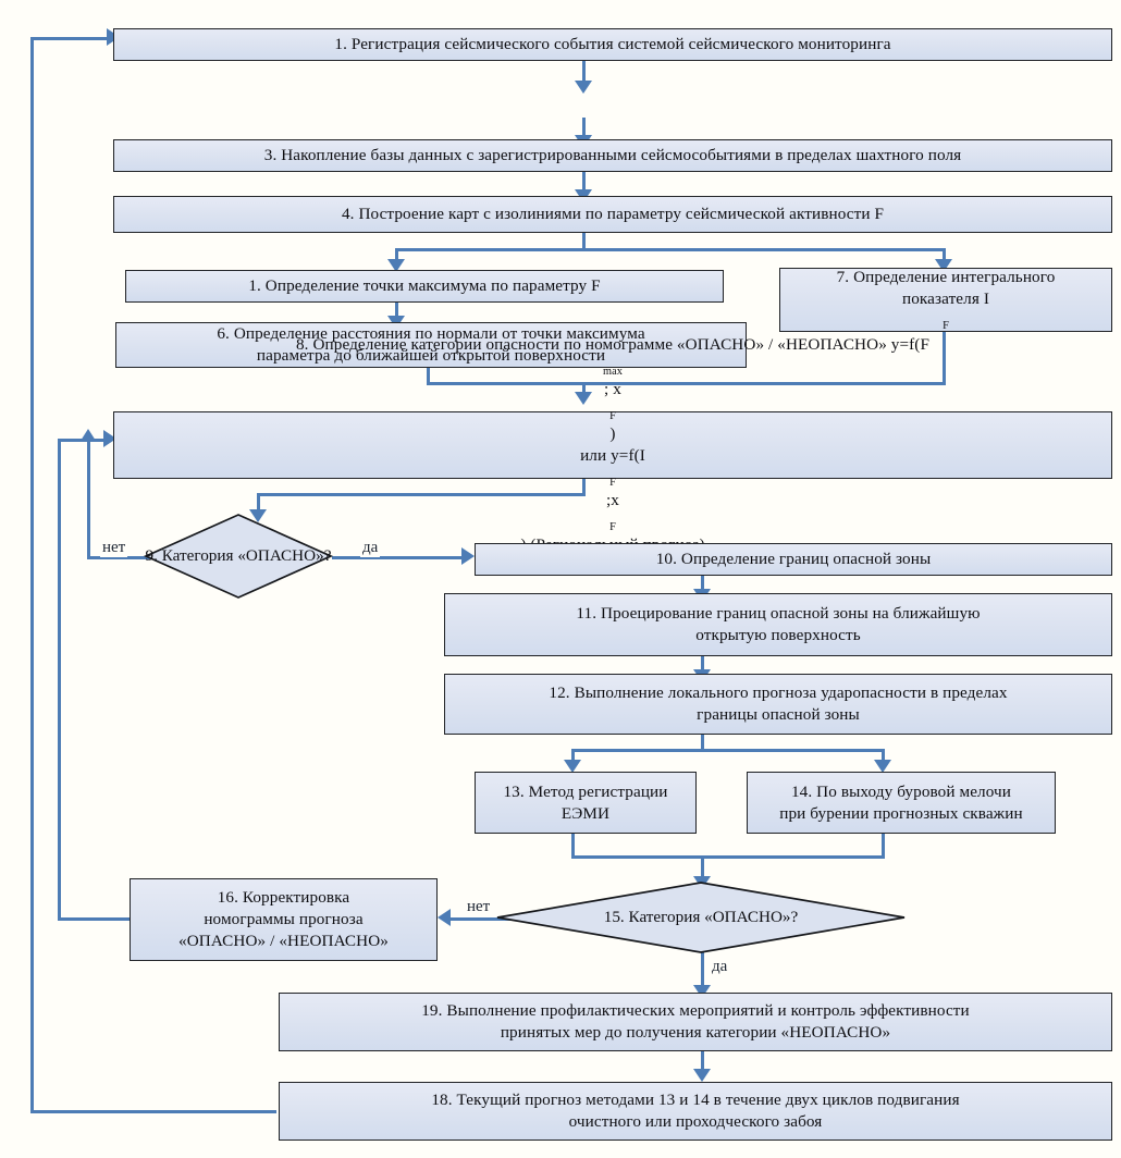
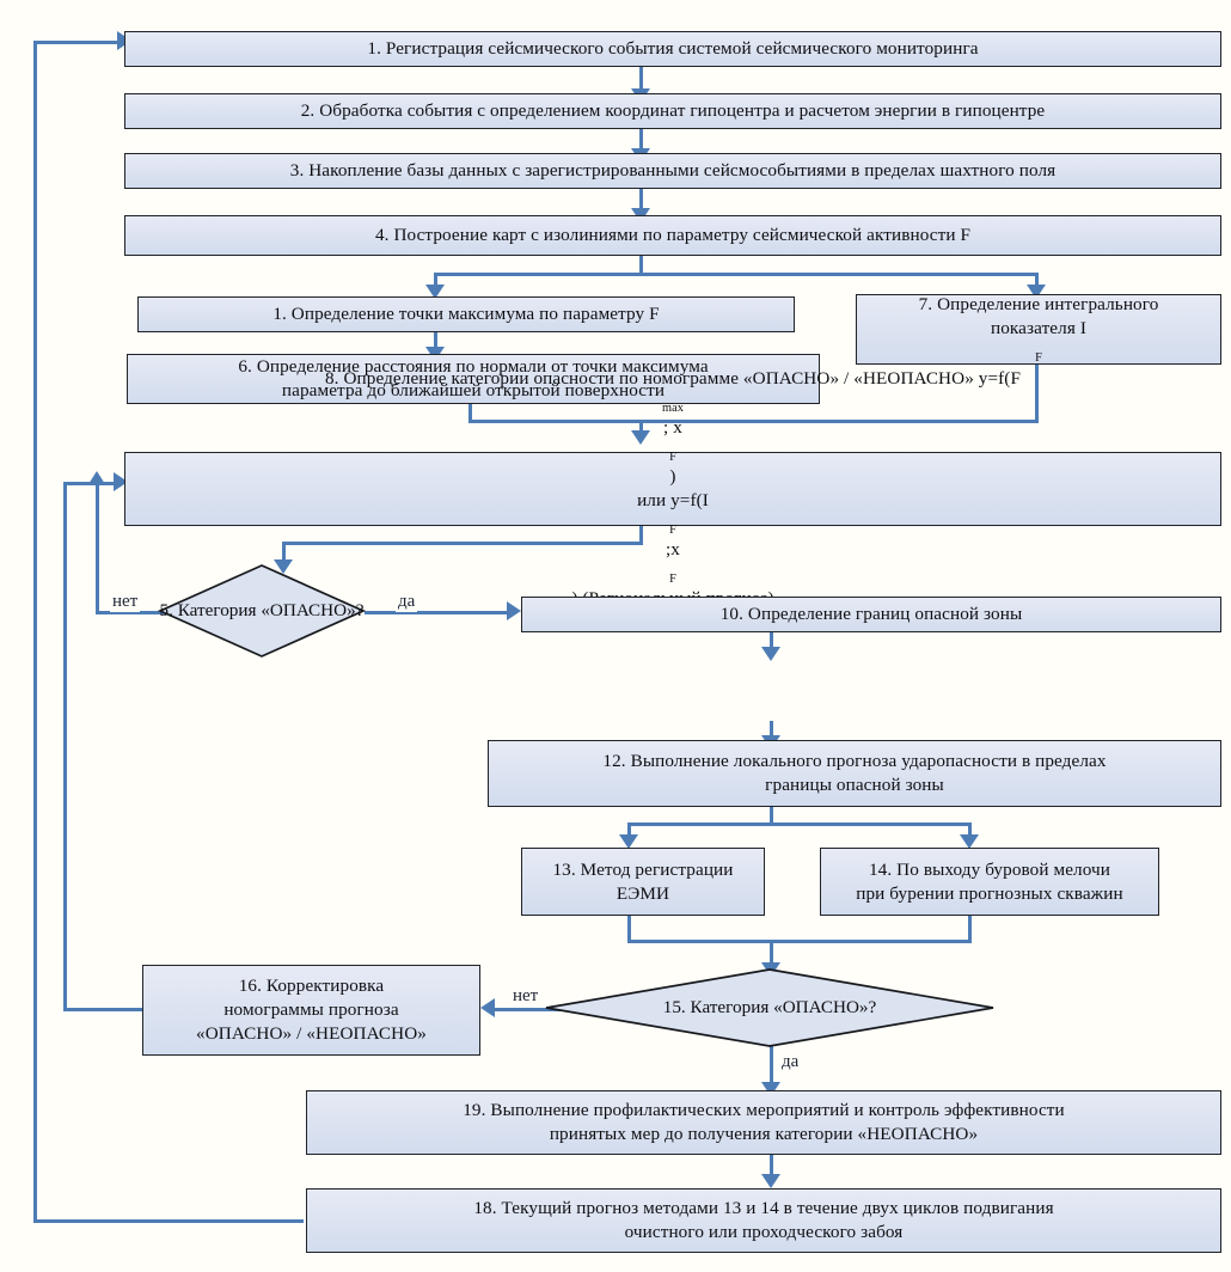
  нет
  да
  нет
  да
  1. Регистрация сейсмического события системой сейсмического мониторинга
+ 2. Обработка события с определением координат гипоцентра и расчетом энергии в гипоцентре
  3. Накопление базы данных с зарегистрированными сейсмособытиями в пределах шахтного поля
  4. Построение карт с изолиниями по параметру сейсмической активности F
  1. Определение точки максимума по параметру F
  6. Определение расстояния по нормали от точки максимума
  параметра до ближайшей открытой поверхности
  7. Определение интегрального
  показателя I
  F
  8. Определение категории опасности по номограмме «ОПАСНО» / «НЕОПАСНО» y=f(F
  max
  ; x
  F
  )
  или y=f(I
  F
  ;x
  F
- 9. Категория «ОПАСНО»?
+ 5. Категория «ОПАСНО»?
  10. Определение границ опасной зоны
- 11. Проецирование границ опасной зоны на ближайшую
- открытую поверхность
  12. Выполнение локального прогноза ударопасности в пределах
  границы опасной зоны
  13. Метод регистрации
  ЕЭМИ
  14. По выходу буровой мелочи
  при бурении прогнозных скважин
  15. Категория «ОПАСНО»?
  16. Корректировка
  номограммы прогноза
  «ОПАСНО» / «НЕОПАСНО»
  19. Выполнение профилактических мероприятий и контроль эффективности
  принятых мер до получения категории «НЕОПАСНО»
  18. Текущий прогноз методами 13 и 14 в течение двух циклов подвигания
  очистного или проходческого забоя
